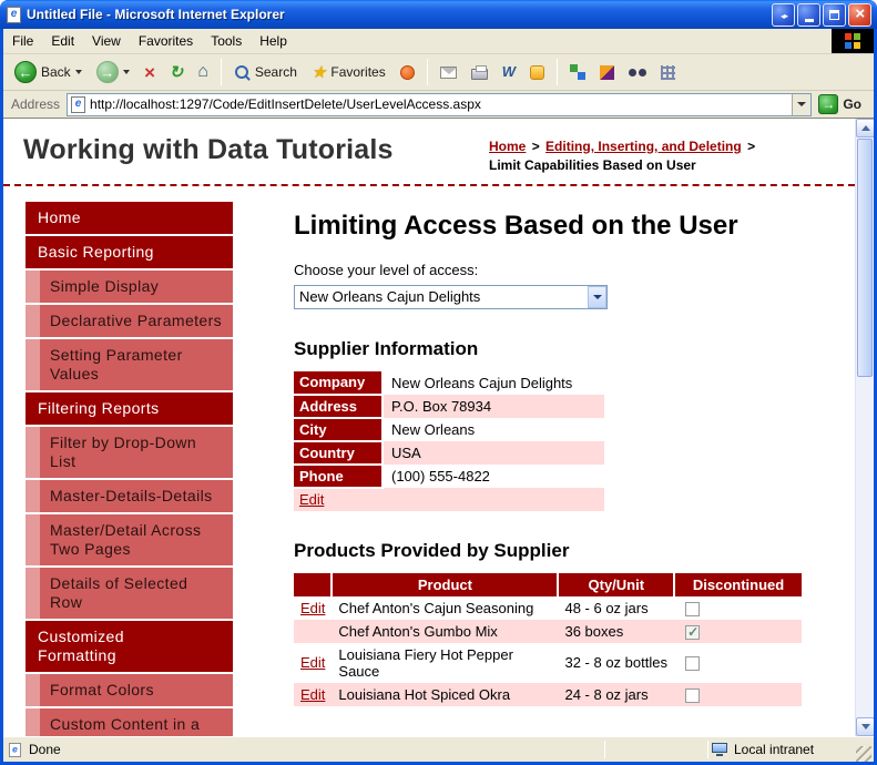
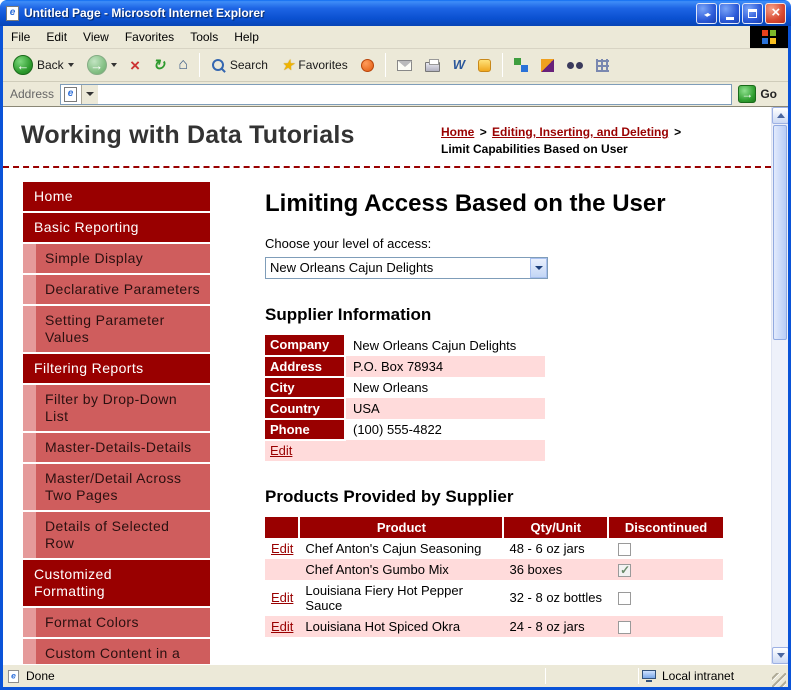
- Untitled File - Microsoft Internet Explorer
+ Untitled Page - Microsoft Internet Explorer
  File
  Edit
  View
  Favorites
  Tools
  Help
  Back
  Search
  Favorites
  Address
- http://localhost:1297/Code/EditInsertDelete/UserLevelAccess.aspx
  Go
  Working with Data Tutorials
  Home > Editing, Inserting, and Deleting >
  Limit Capabilities Based on User
  Home
  Basic Reporting
  Simple Display
  Declarative Parameters
  Setting Parameter Values
  Filtering Reports
  Filter by Drop-Down List
  Master-Details-Details
  Master/Detail Across Two Pages
  Details of Selected Row
  Customized Formatting
  Format Colors
  Custom Content in a
  Limiting Access Based on the User
  Choose your level of access:
  New Orleans Cajun Delights
  Supplier Information
  Company	New Orleans Cajun Delights
  Address	P.O. Box 78934
  City	New Orleans
  Country	USA
  Phone	(100) 555-4822
  Edit
  Products Provided by Supplier
  	Product	Qty/Unit	Discontinued
  Edit	Chef Anton's Cajun Seasoning	48 - 6 oz jars
  	Chef Anton's Gumbo Mix	36 boxes
  Edit	Louisiana Fiery Hot Pepper Sauce	32 - 8 oz bottles
  Edit	Louisiana Hot Spiced Okra	24 - 8 oz jars
  Done
  Local intranet
